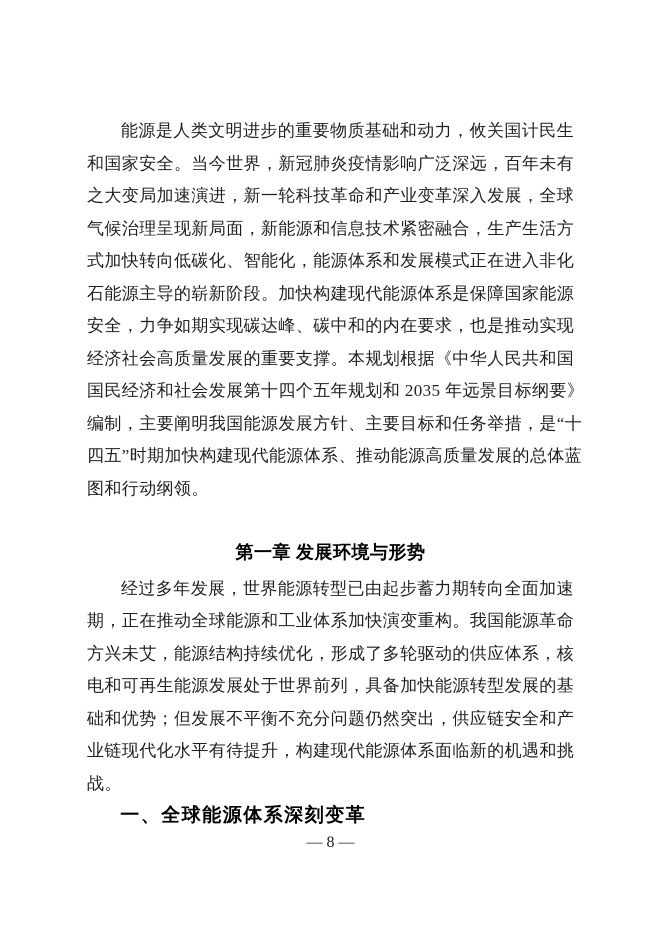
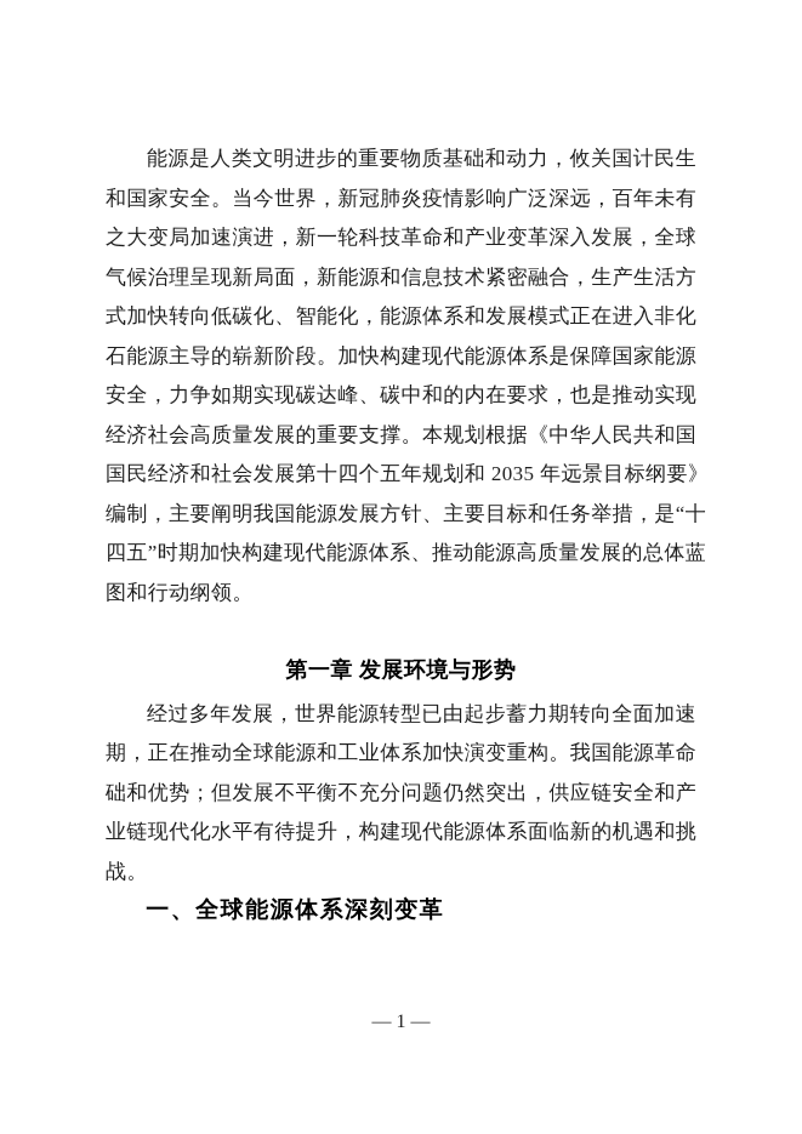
  能源是人类文明进步的重要物质基础和动力，攸关国计民生
  和国家安全。当今世界，新冠肺炎疫情影响广泛深远，百年未有
  之大变局加速演进，新一轮科技革命和产业变革深入发展，全球
  气候治理呈现新局面，新能源和信息技术紧密融合，生产生活方
  式加快转向低碳化、智能化，能源体系和发展模式正在进入非化
  石能源主导的崭新阶段。加快构建现代能源体系是保障国家能源
  安全，力争如期实现碳达峰、碳中和的内在要求，也是推动实现
  经济社会高质量发展的重要支撑。本规划根据《中华人民共和国
  国民经济和社会发展第十四个五年规划和 2035 年远景目标纲要》
  编制，主要阐明我国能源发展方针、主要目标和任务举措，是“十
  四五”时期加快构建现代能源体系、推动能源高质量发展的总体蓝
  图和行动纲领。
  第一章 发展环境与形势
  经过多年发展，世界能源转型已由起步蓄力期转向全面加速
  期，正在推动全球能源和工业体系加快演变重构。我国能源革命
- 方兴未艾，能源结构持续优化，形成了多轮驱动的供应体系，核
- 电和可再生能源发展处于世界前列，具备加快能源转型发展的基
  础和优势；但发展不平衡不充分问题仍然突出，供应链安全和产
  业链现代化水平有待提升，构建现代能源体系面临新的机遇和挑
  战。
  一、全球能源体系深刻变革
- — 8 —
+ — 1 —
